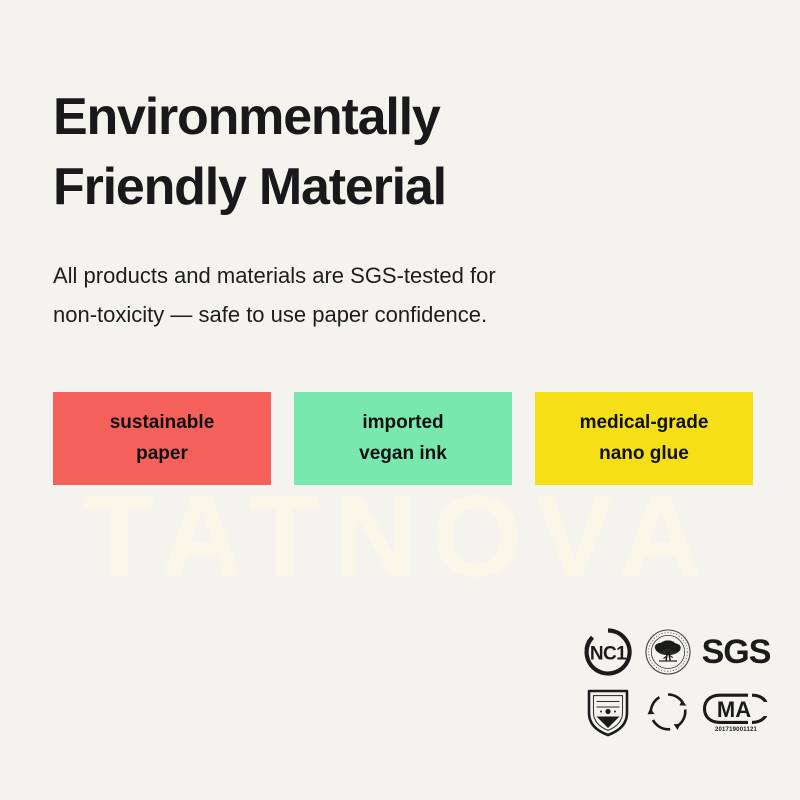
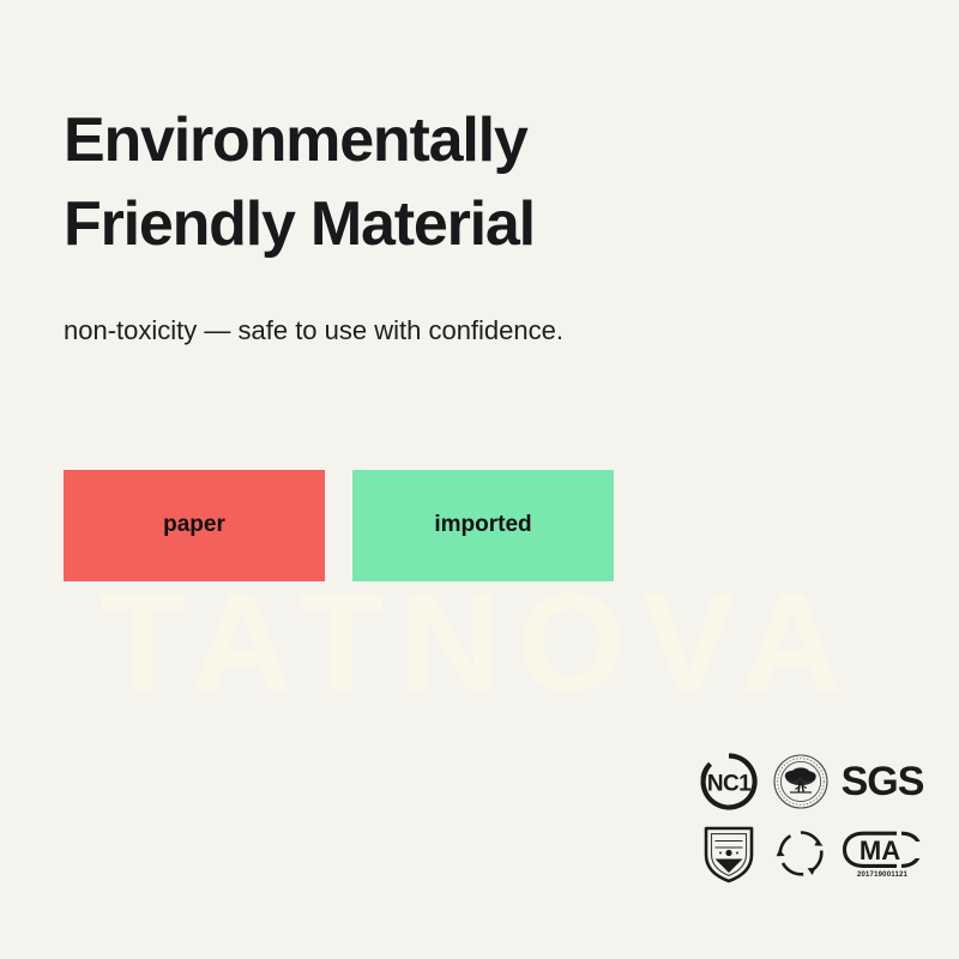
  TATNOVA
  Environmentally
  Friendly Material
- All products and materials are SGS-tested for
- non-toxicity — safe to use paper confidence.
+ non-toxicity — safe to use with confidence.
- sustainable
  paper
  imported
- vegan ink
- medical-grade
- nano glue
  NC1
  SGS
  MA
